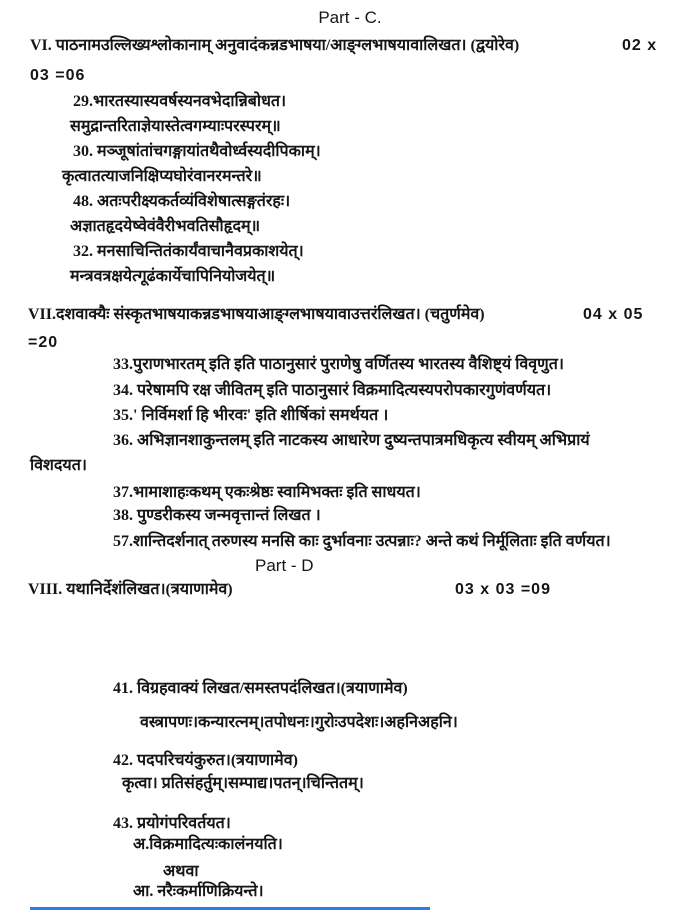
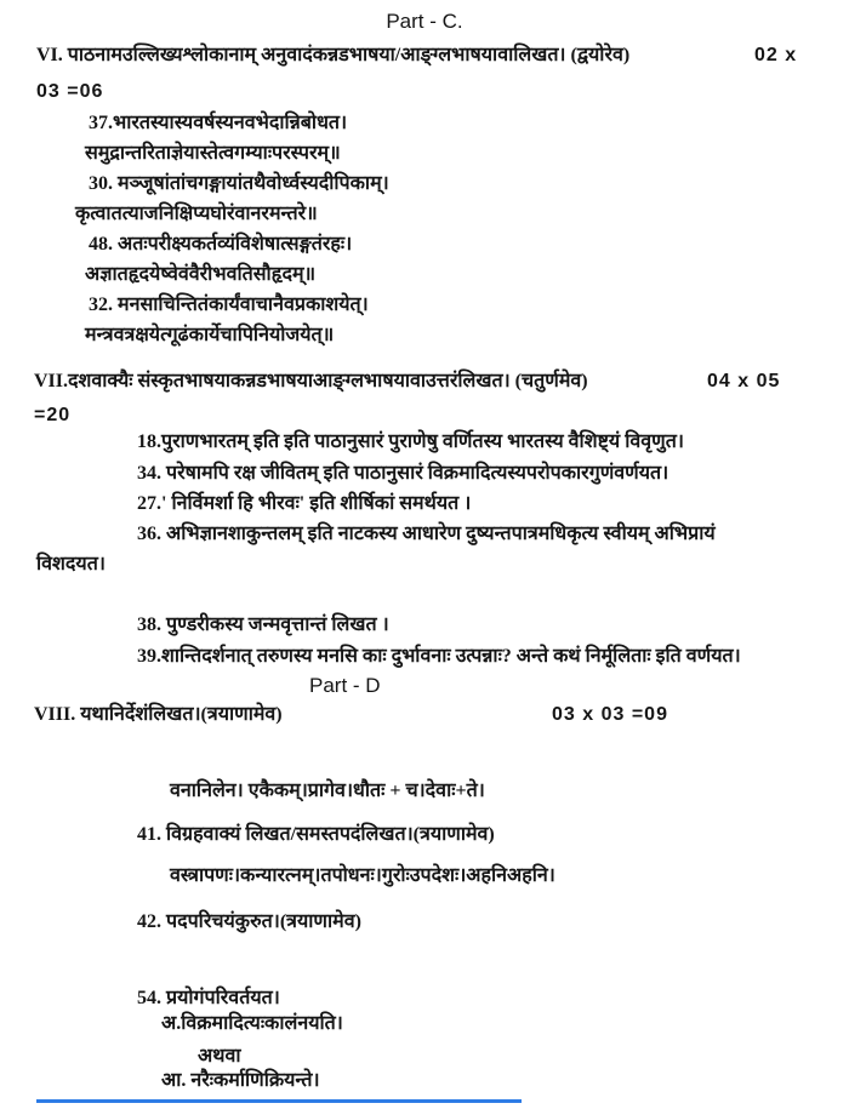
  Part - C.
  VI. पाठनामउल्लिख्यश्लोकानाम् अनुवादंकन्नडभाषया/आङ्ग्लभाषयावालिखत। (द्वयोरेव)
  02 x
  03 =06
- 29.भारतस्यास्यवर्षस्यनवभेदान्निबोधत।
+ 37.भारतस्यास्यवर्षस्यनवभेदान्निबोधत।
  समुद्रान्तरिताज्ञेयास्तेत्वगम्याःपरस्परम्॥
  30. मञ्जूषांतांचगङ्गायांतथैवोर्ध्वस्यदीपिकाम्।
  कृत्वातत्याजनिक्षिप्यघोरंवानरमन्तरे॥
  48. अतःपरीक्ष्यकर्तव्यंविशेषात्सङ्गतंरहः।
  अज्ञातहृदयेष्वेवंवैरीभवतिसौहृदम्॥
  32. मनसाचिन्तितंकार्यंवाचानैवप्रकाशयेत्।
  मन्त्रवत्रक्षयेत्गूढंकार्येचापिनियोजयेत्॥
  VII.दशवाक्यैः संस्कृतभाषयाकन्नडभाषयाआङ्ग्लभाषयावाउत्तरंलिखत। (चतुर्णमेव)
  04 x 05
  =20
- 33.पुराणभारतम् इति इति पाठानुसारं पुराणेषु वर्णितस्य भारतस्य वैशिष्ट्यं विवृणुत।
+ 18.पुराणभारतम् इति इति पाठानुसारं पुराणेषु वर्णितस्य भारतस्य वैशिष्ट्यं विवृणुत।
  34. परेषामपि रक्ष जीवितम् इति पाठानुसारं विक्रमादित्यस्यपरोपकारगुणंवर्णयत।
- 35.' निर्विमर्शा हि भीरवः' इति शीर्षिकां समर्थयत ।
+ 27.' निर्विमर्शा हि भीरवः' इति शीर्षिकां समर्थयत ।
  36. अभिज्ञानशाकुन्तलम् इति नाटकस्य आधारेण दुष्यन्तपात्रमधिकृत्य स्वीयम् अभिप्रायं
  विशदयत।
- 37.भामाशाहःकथम् एकःश्रेष्ठः स्वामिभक्तः इति साधयत।
  38. पुण्डरीकस्य जन्मवृत्तान्तं लिखत ।
- 57.शान्तिदर्शनात् तरुणस्य मनसि काः दुर्भावनाः उत्पन्नाः? अन्ते कथं निर्मूलिताः इति वर्णयत।
+ 39.शान्तिदर्शनात् तरुणस्य मनसि काः दुर्भावनाः उत्पन्नाः? अन्ते कथं निर्मूलिताः इति वर्णयत।
  Part - D
  VIII. यथानिर्देशंलिखत।(त्रयाणामेव)
  03 x 03 =09
+ वनानिलेन। एकैकम्।प्रागेव।धौतः + च।देवाः+ते।
  41. विग्रहवाक्यं लिखत/समस्तपदंलिखत।(त्रयाणामेव)
  वस्त्रापणः।कन्यारत्नम्।तपोधनः।गुरोःउपदेशः।अहनिअहनि।
  42. पदपरिचयंकुरुत।(त्रयाणामेव)
- कृत्वा। प्रतिसंहर्तुम्।सम्पाद्य।पतन्।चिन्तितम्।
- 43. प्रयोगंपरिवर्तयत।
+ 54. प्रयोगंपरिवर्तयत।
  अ.विक्रमादित्यःकालंनयति।
  अथवा
  आ. नरैःकर्माणिक्रियन्ते।
